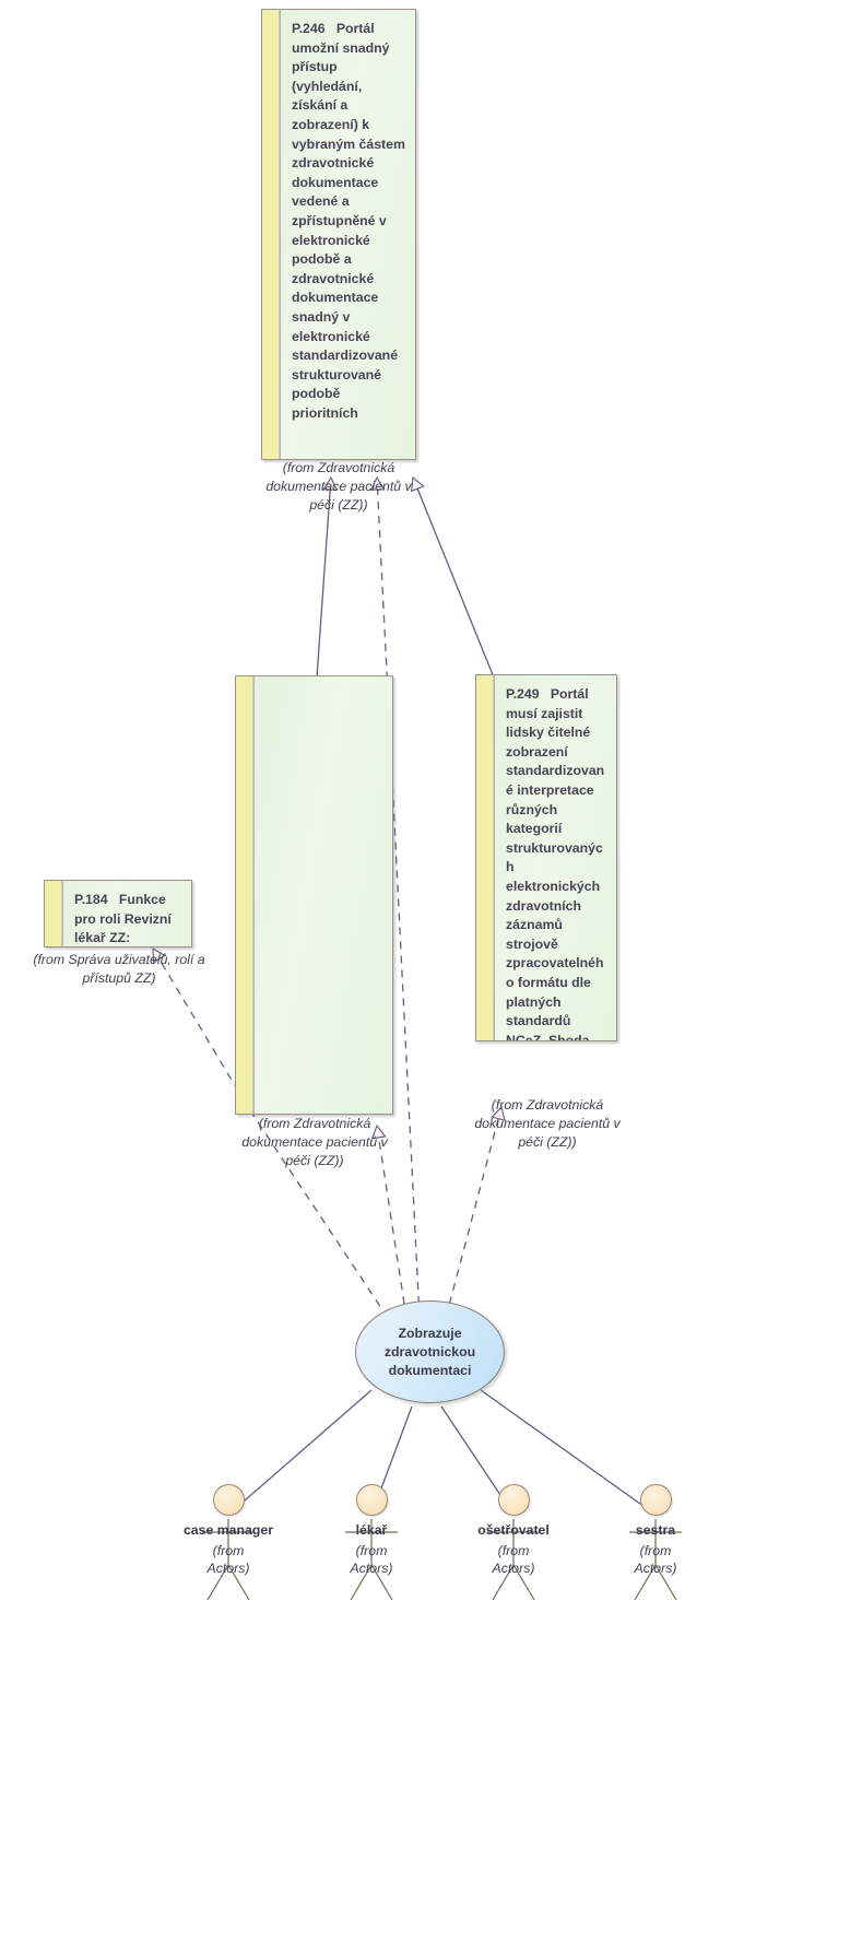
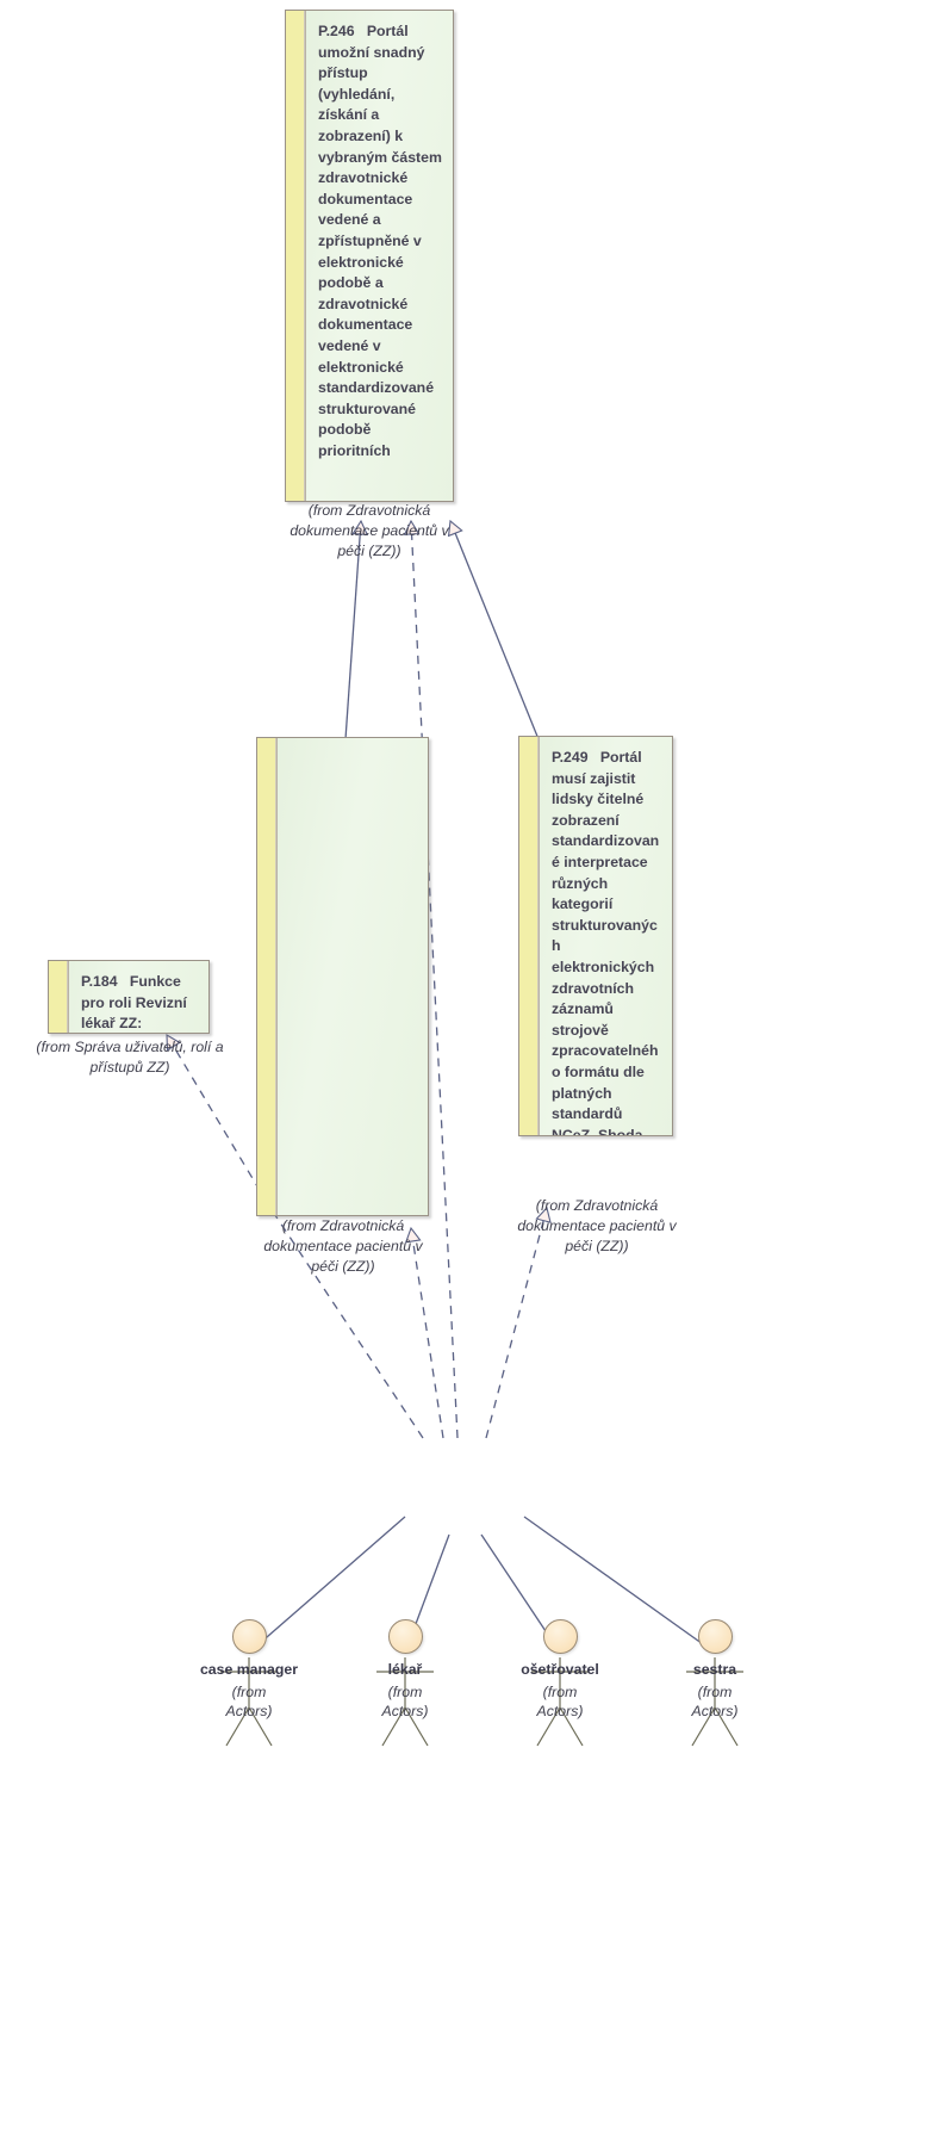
- P.246 Portál umožní snadný přístup (vyhledání, získání a zobrazení) k vybraným částem zdravotnické dokumentace vedené a zpřístupněné v elektronické podobě a zdravotnické dokumentace snadný v elektronické standardizované strukturované podobě prioritních
+ P.246 Portál umožní snadný přístup (vyhledání, získání a zobrazení) k vybraným částem zdravotnické dokumentace vedené a zpřístupněné v elektronické podobě a zdravotnické dokumentace vedené v elektronické standardizované strukturované podobě prioritních
  (from Zdravotnická
  dokumentace pacientů v
  péči (ZZ))
  (from Zdravotnická
  dokumentace pacientů v
  péči (ZZ))
  P.249 Portál musí zajistit lidsky čitelné zobrazení standardizované interpretace různých kategorií strukturovaných elektronických zdravotních záznamů strojově zpracovatelného formátu dle platných standardů NCeZ. Shoda
  (from Zdravotnická
  dokumentace pacientů v
  péči (ZZ))
  P.184 Funkce pro roli Revizní lékař ZZ:
  (from Správa uživatelů, rolí a
  přístupů ZZ)
- Zobrazuje
- zdravotnickou
- dokumentaci
  case manager
  (from
  Actors)
  lékař
  (from
  Actors)
  ošetřovatel
  (from
  Actors)
  sestra
  (from
  Actors)
